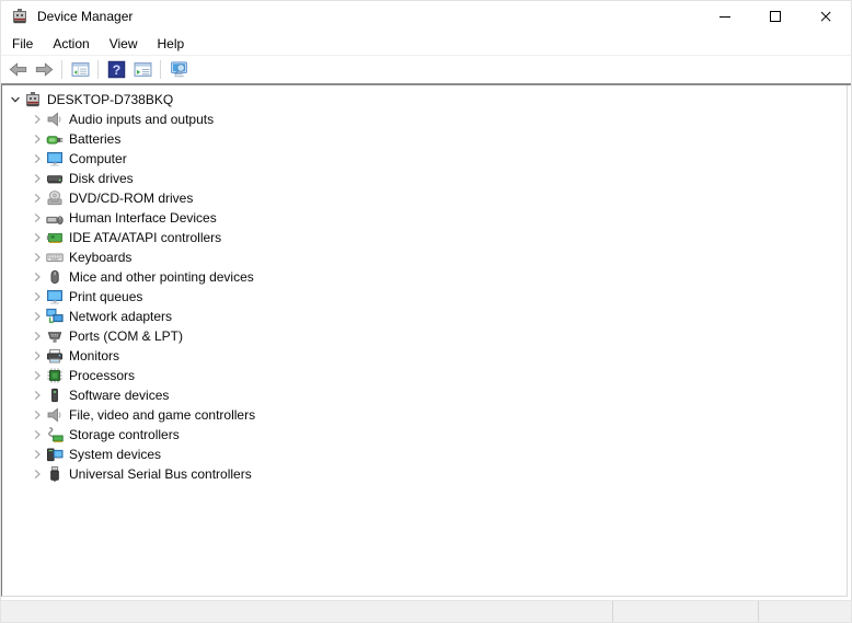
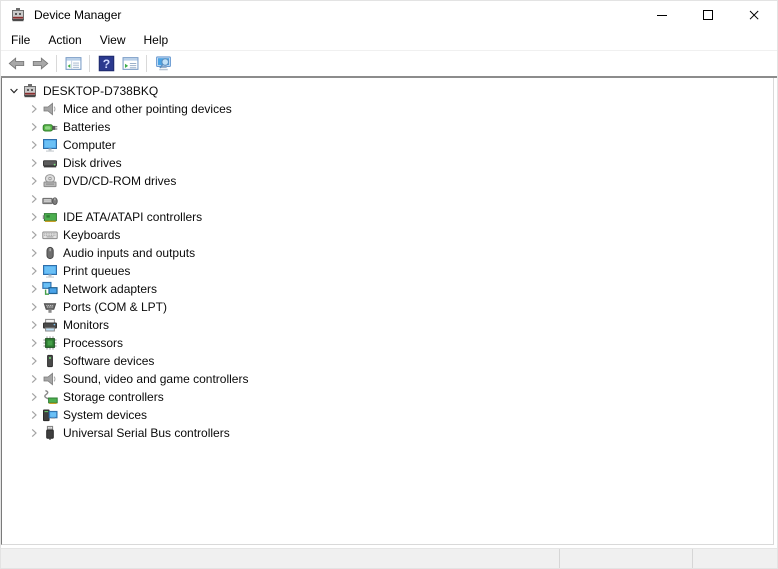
  Device Manager
  File
  Action
  View
  Help
  DESKTOP-D738BKQ
- Audio inputs and outputs
+ Mice and other pointing devices
  Batteries
  Computer
  Disk drives
  DVD/CD-ROM drives
- Human Interface Devices
  IDE ATA/ATAPI controllers
  Keyboards
- Mice and other pointing devices
+ Audio inputs and outputs
  Print queues
  Network adapters
  Ports (COM & LPT)
  Monitors
  Processors
  Software devices
- File, video and game controllers
+ Sound, video and game controllers
  Storage controllers
  System devices
  Universal Serial Bus controllers
